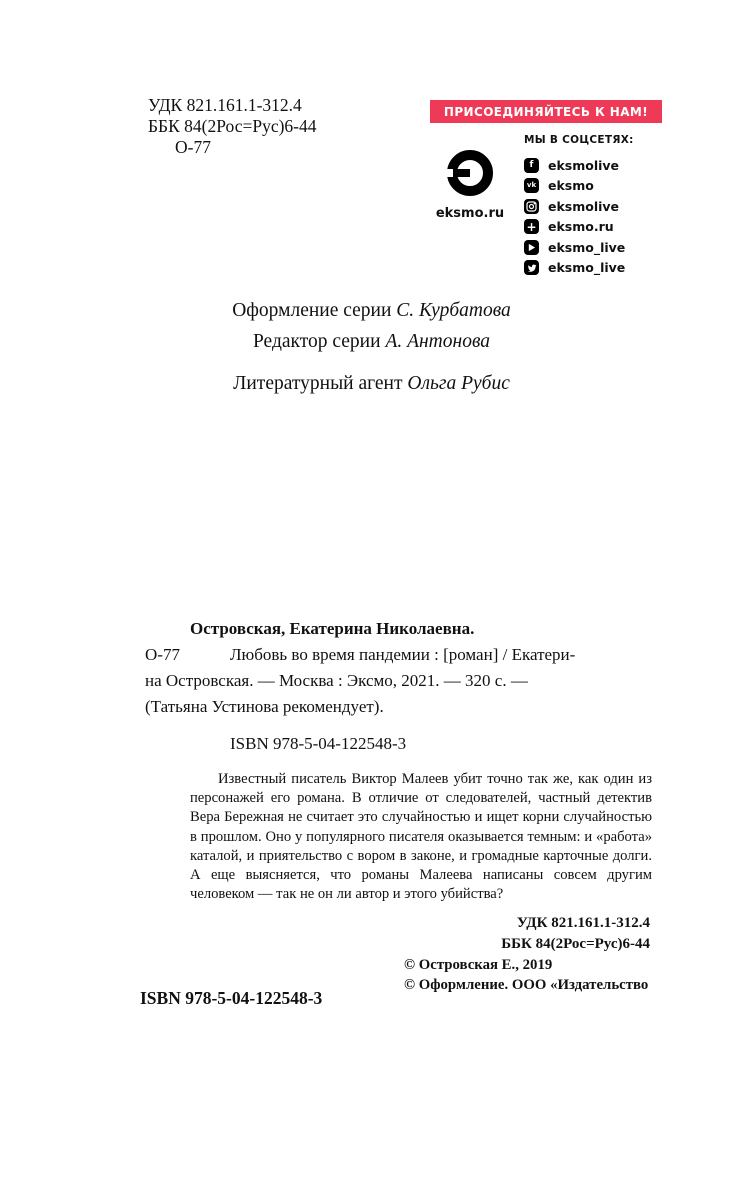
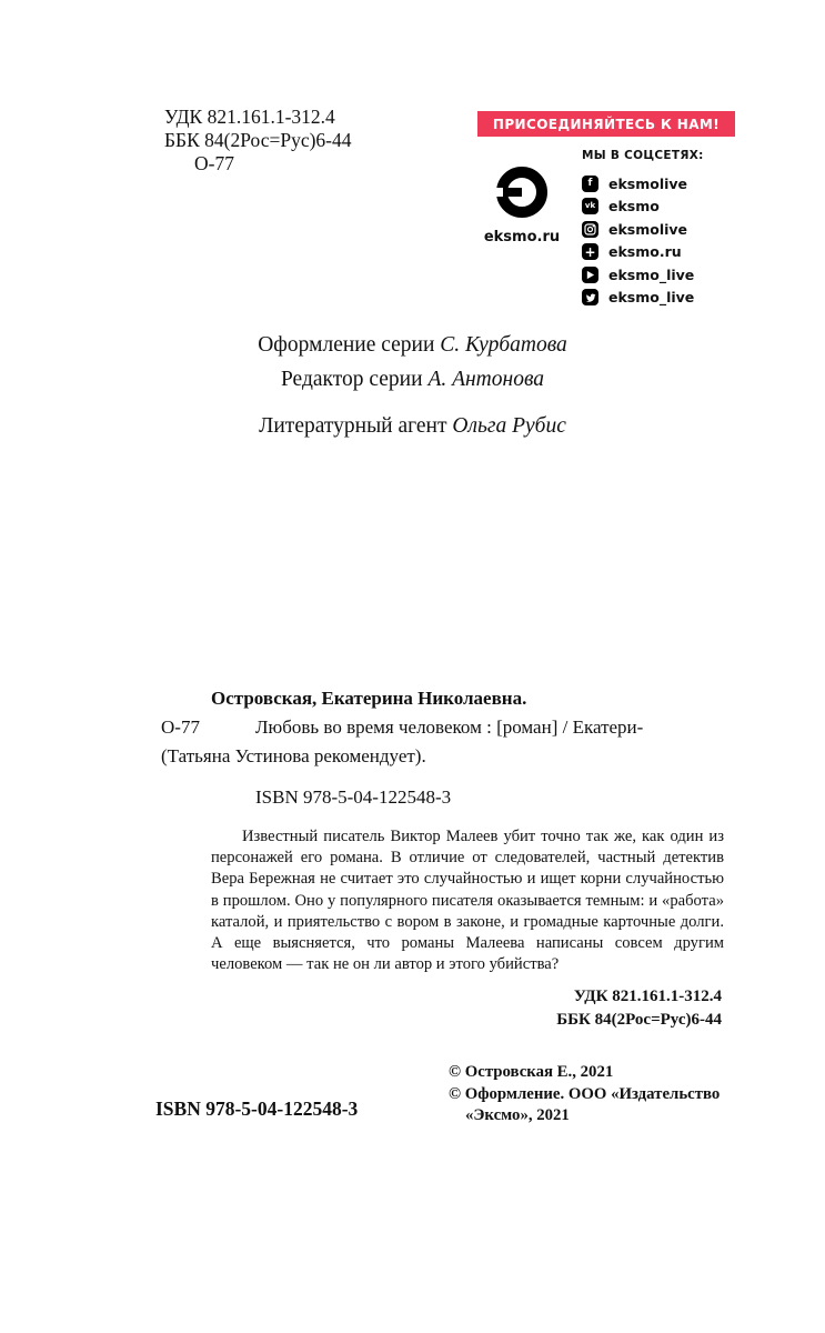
  УДК 821.161.1-312.4
  ББК 84(2Рос=Рус)6-44
  О-77
  ПРИСОЕДИНЯЙТЕСЬ К НАМ!
  eksmo.ru
  МЫ В СОЦСЕТЯХ:
  f
  eksmolive
  vk
  eksmo
  eksmolive
  +
  eksmo.ru
  eksmo_live
  eksmo_live
  Оформление серии С. Курбатова
  Редактор серии А. Антонова
  Литературный агент Ольга Рубис
  Островская, Екатерина Николаевна.
- О-77 Любовь во время пандемии : [роман] / Екатери-
+ О-77 Любовь во время человеком : [роман] / Екатери-
- на Островская. — Москва : Эксмо, 2021. — 320 с. —
  (Татьяна Устинова рекомендует).
  ISBN 978-5-04-122548-3
  Известный писатель Виктор Малеев убит точно так же, как один из персонажей его романа. В отличие от следователей, частный детектив Вера Бережная не считает это случайностью и ищет корни случайностью в прошлом. Оно у популярного писателя оказывается темным: и «работа» каталой, и приятельство с вором в законе, и громадные карточные долги. А еще выясняется, что романы Малеева написаны совсем другим человеком — так не он ли автор и этого убийства?
  УДК 821.161.1-312.4
  ББК 84(2Рос=Рус)6-44
  ISBN 978-5-04-122548-3
- © Островская Е., 2019
+ © Островская Е., 2021
  © Оформление. ООО «Издательство
+ «Эксмо», 2021
